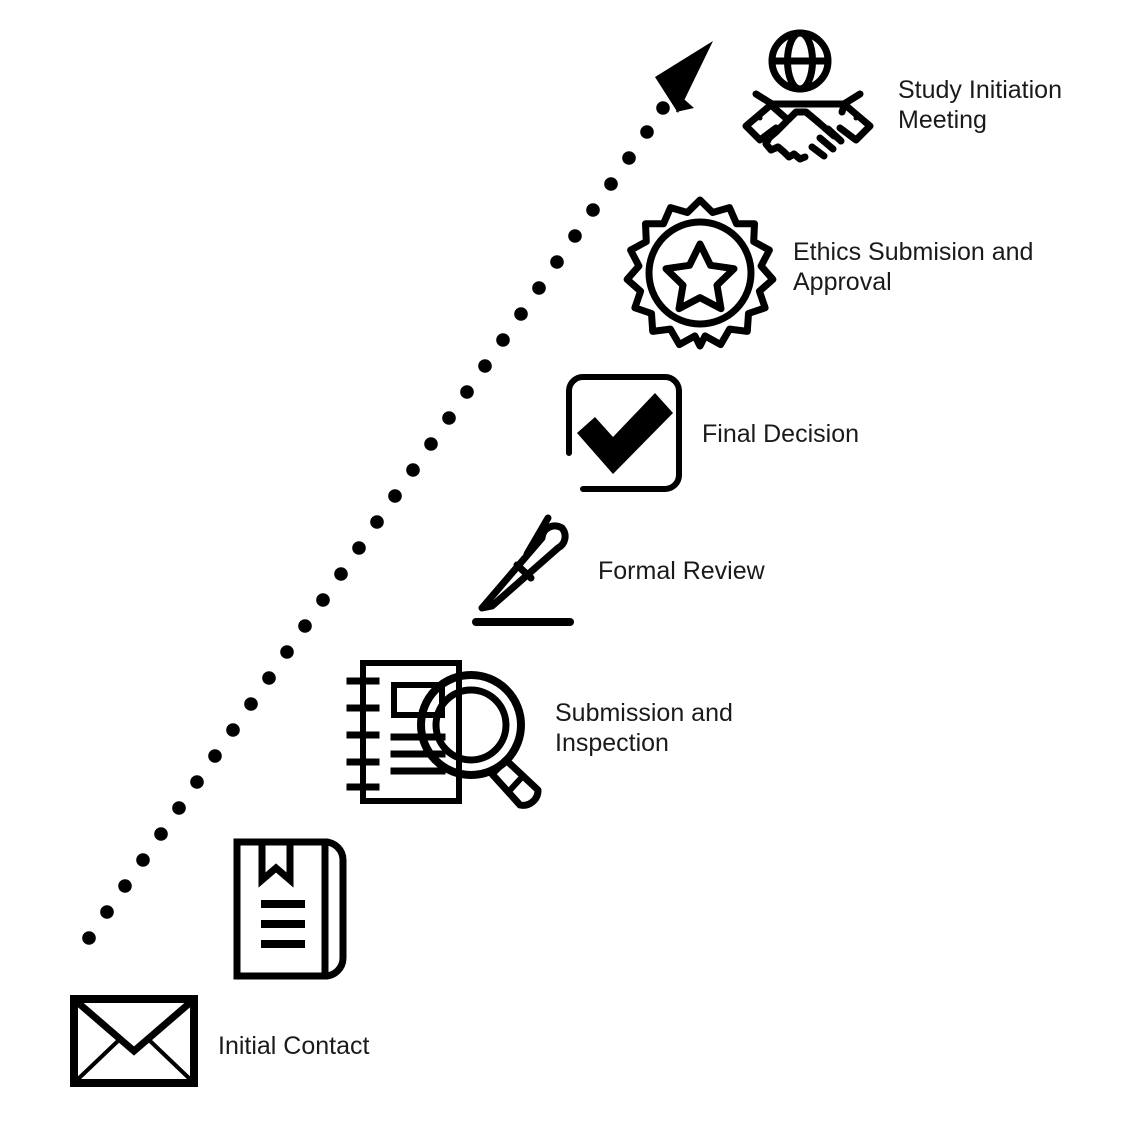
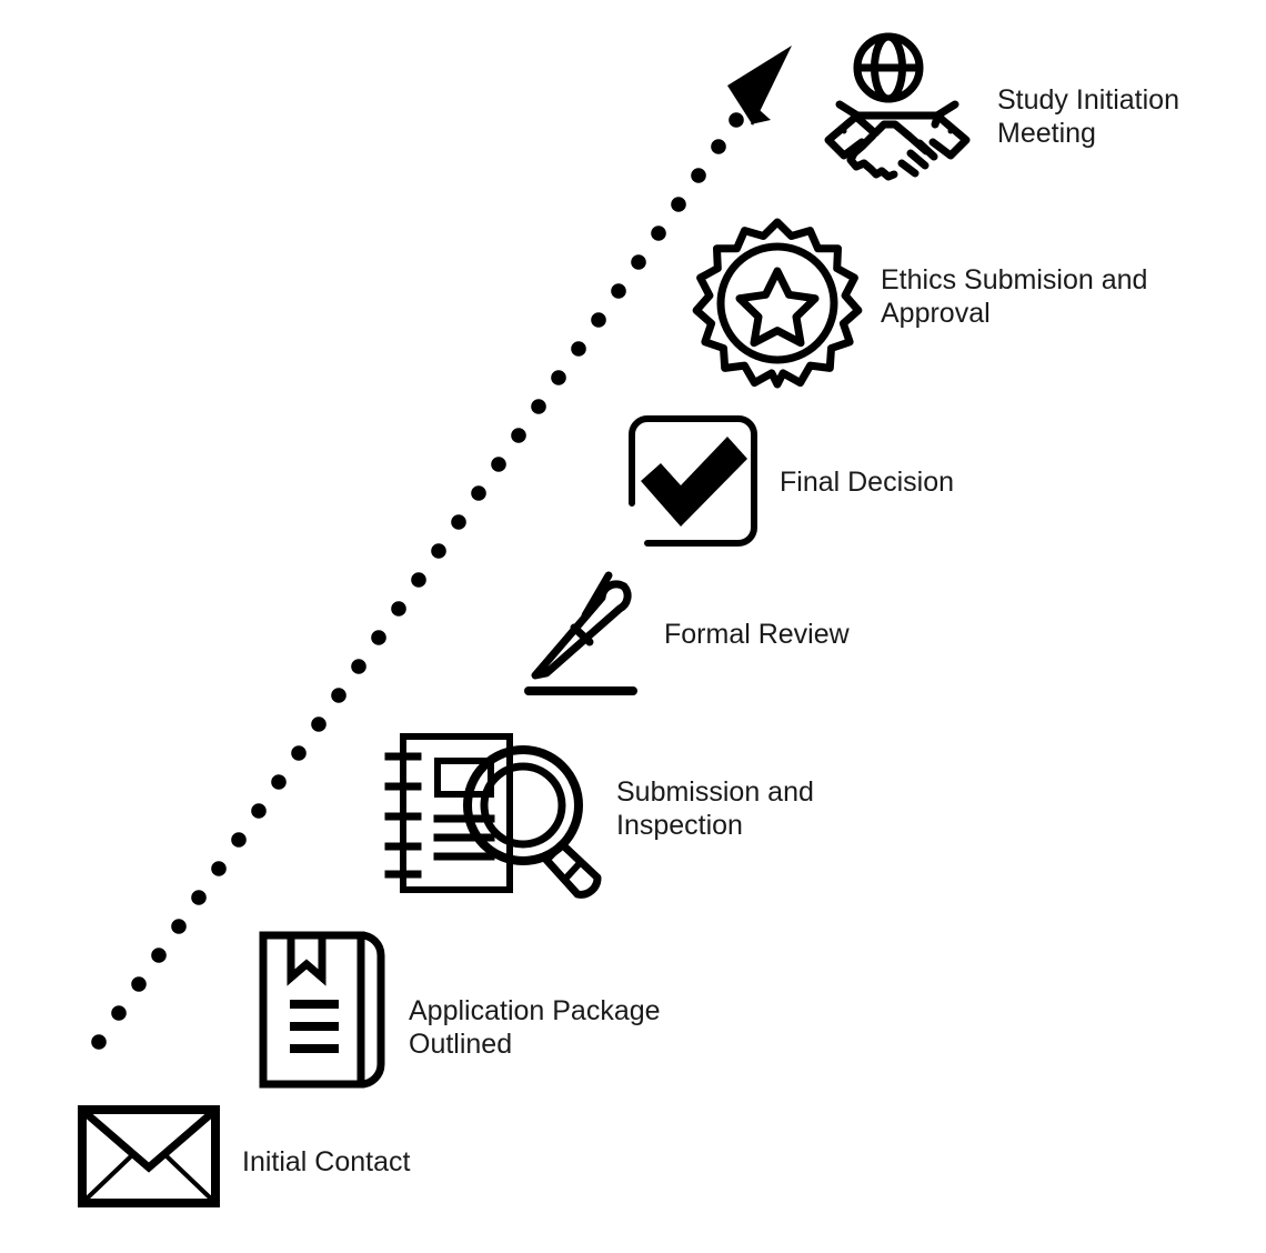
  Study Initiation
  Meeting
  Ethics Submision and
  Approval
  Final Decision
  Formal Review
  Submission and
  Inspection
+ Application Package
+ Outlined
  Initial Contact
